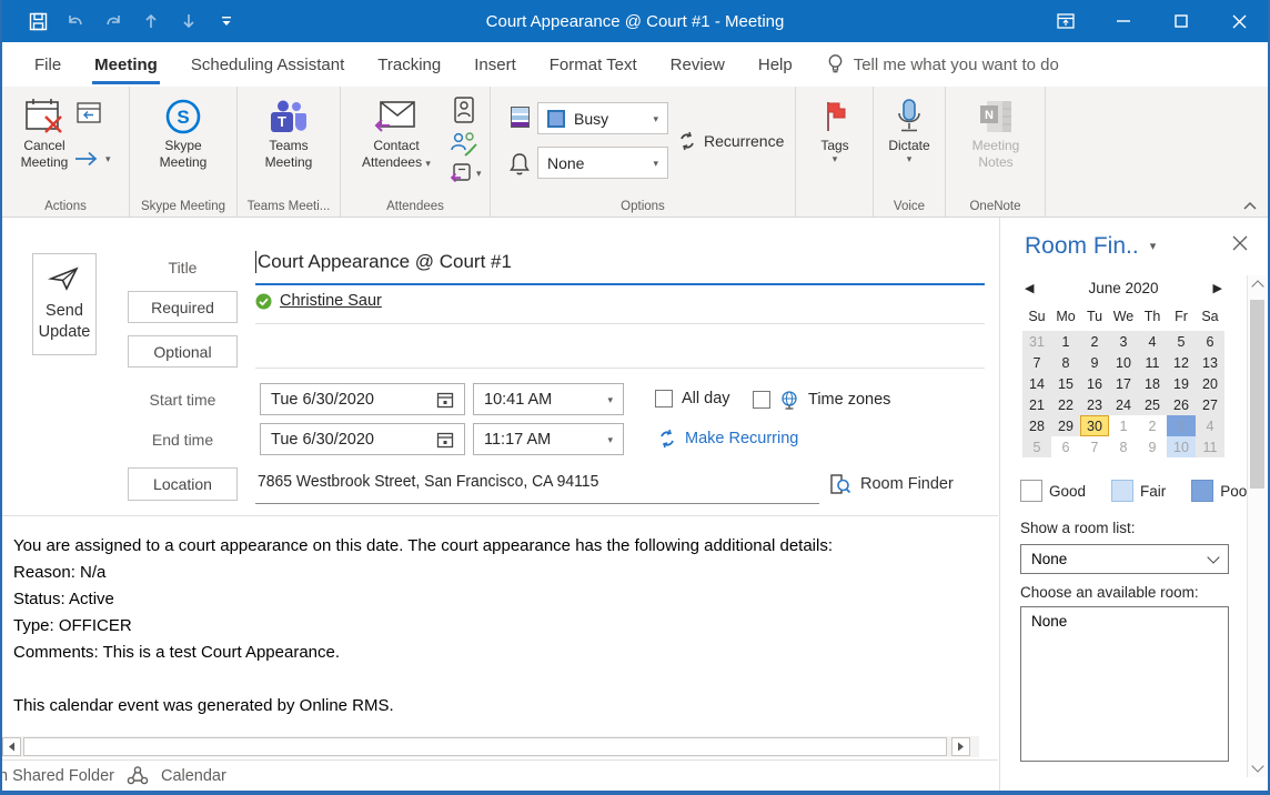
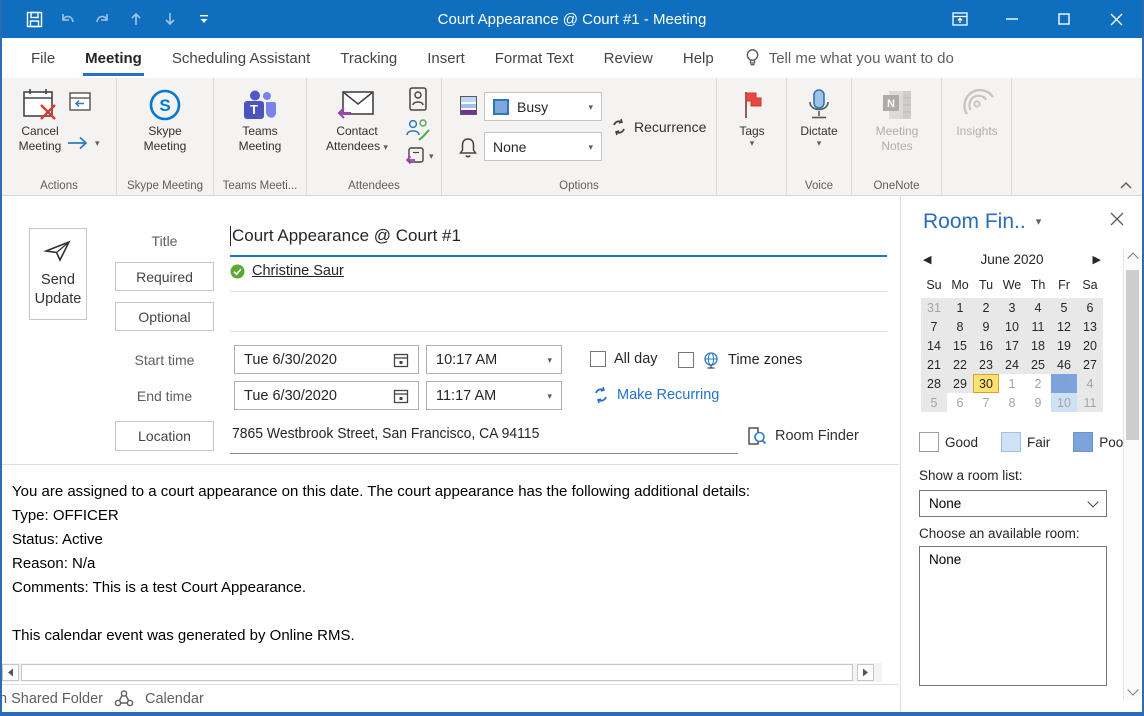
  Court Appearance @ Court #1 - Meeting
  File
  Meeting
  Scheduling Assistant
  Tracking
  Insert
  Format Text
  Review
  Help
  Tell me what you want to do
  Cancel
  Meeting
  ▾
  Actions
  S
  Skype
  Meeting
  Skype Meeting
  T
  Teams
  Meeting
  Teams Meeti...
  Contact
  Attendees ▾
  ▾
  Attendees
  Busy
  ▾
  None
  ▾
  Recurrence
  Options
  Tags
  ▾
  Dictate
  ▾
  Voice
  N
  Meeting
  Notes
  OneNote
+ Insights
  Send
  Update
  Title
  Court Appearance @ Court #1
  Required
  Christine Saur
  Optional
  Start time
  Tue 6/30/2020
- 10:41 AM
+ 10:17 AM
  ▾
  All day
  Time zones
  End time
  Tue 6/30/2020
  11:17 AM
  ▾
  Make Recurring
  Location
  7865 Westbrook Street, San Francisco, CA 94115
  Room Finder
  You are assigned to a court appearance on this date. The court appearance has the following additional details:
- Reason: N/a
+ Type: OFFICER
  Status: Active
- Type: OFFICER
+ Reason: N/a
  Comments: This is a test Court Appearance.
  This calendar event was generated by Online RMS.
  n Shared Folder
  Calendar
  Room Fin..
  ▾
  ◀
  June 2020
  ▶
  Su
  Mo
  Tu
  We
  Th
  Fr
  Sa
  31
  1
  2
  3
  4
  5
  6
  7
  8
  9
  10
  11
  12
  13
  14
  15
  16
  17
  18
  19
  20
  21
  22
  23
  24
  25
- 26
+ 46
  27
  28
  29
  30
  1
  2
  3
  4
  5
  6
  7
  8
  9
  10
  11
  Good
  Fair
  Poo
  Show a room list:
  None
  Choose an available room:
  None
